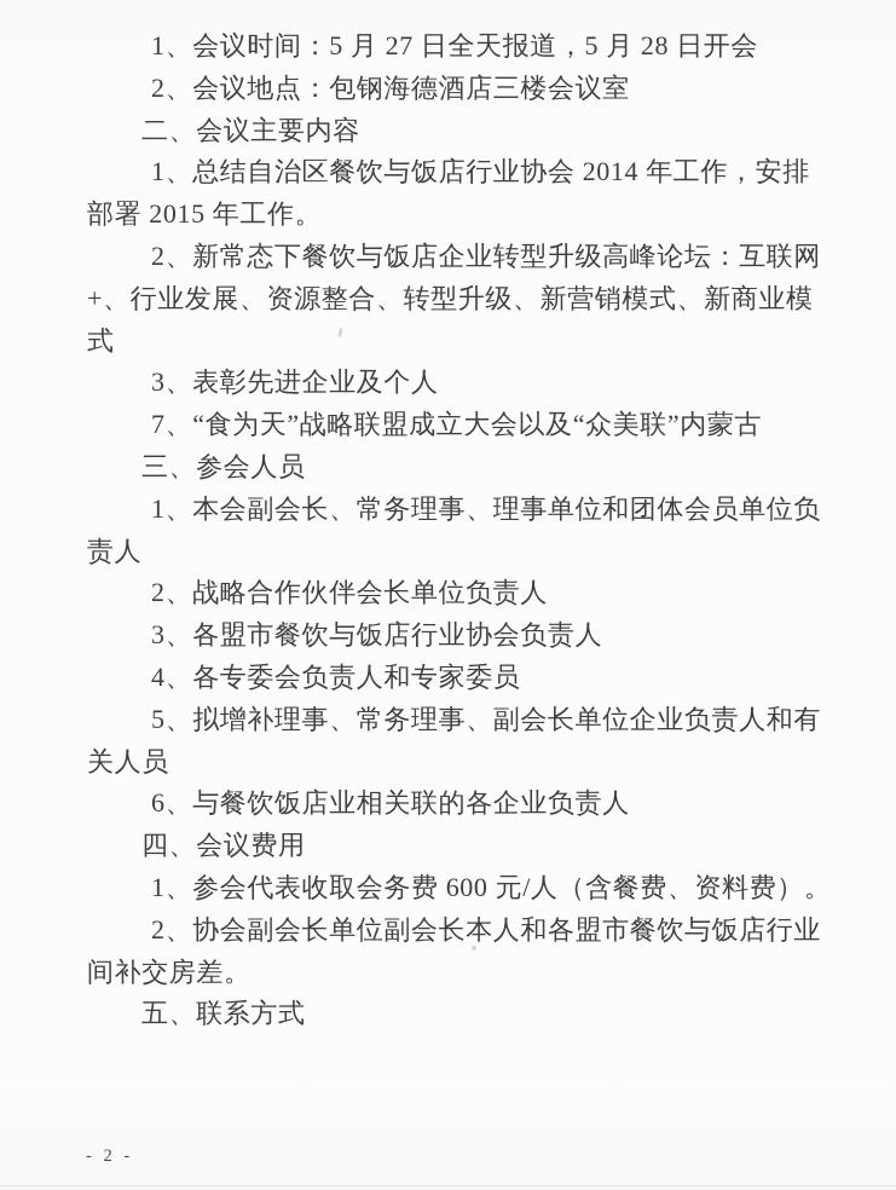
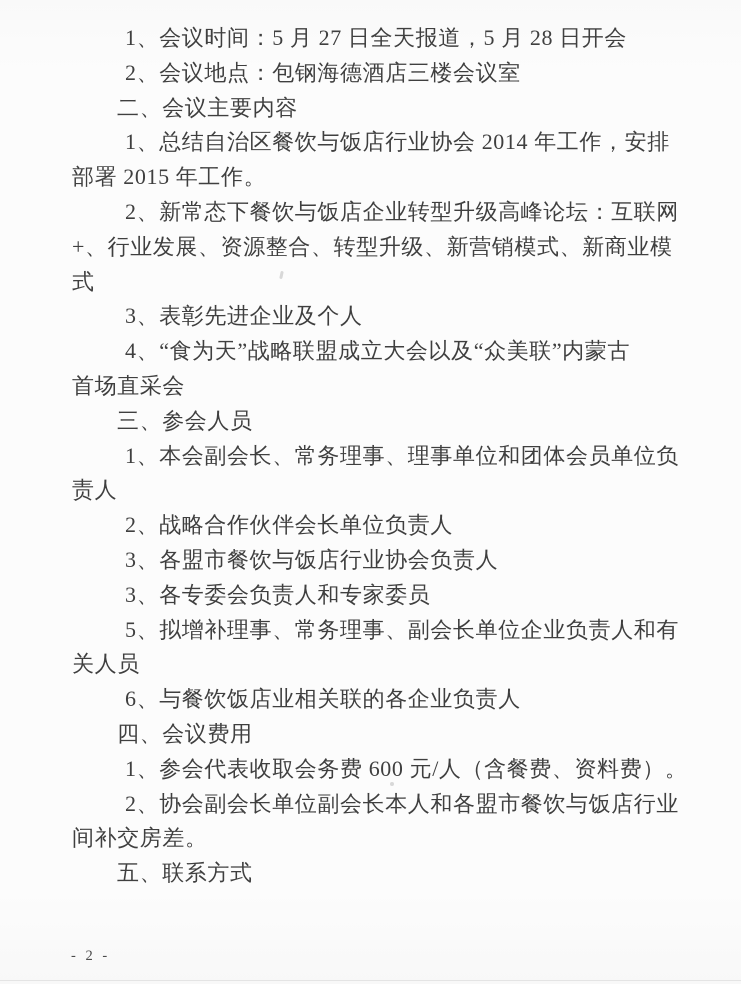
  1、会议时间：5 月 27 日全天报道，5 月 28 日开会
  2、会议地点：包钢海德酒店三楼会议室
  二、会议主要内容
  1、总结自治区餐饮与饭店行业协会 2014 年工作，安排
  部署 2015 年工作。
  2、新常态下餐饮与饭店企业转型升级高峰论坛：互联网
  +、行业发展、资源整合、转型升级、新营销模式、新商业模
  式
  3、表彰先进企业及个人
- 7、“食为天”战略联盟成立大会以及“众美联”内蒙古
+ 4、“食为天”战略联盟成立大会以及“众美联”内蒙古
+ 首场直采会
  三、参会人员
  1、本会副会长、常务理事、理事单位和团体会员单位负
  责人
  2、战略合作伙伴会长单位负责人
  3、各盟市餐饮与饭店行业协会负责人
- 4、各专委会负责人和专家委员
+ 3、各专委会负责人和专家委员
  5、拟增补理事、常务理事、副会长单位企业负责人和有
  关人员
  6、与餐饮饭店业相关联的各企业负责人
  四、会议费用
  1、参会代表收取会务费 600 元/人（含餐费、资料费）。
  2、协会副会长单位副会长本人和各盟市餐饮与饭店行业
  间补交房差。
  五、联系方式
  - 2 -
